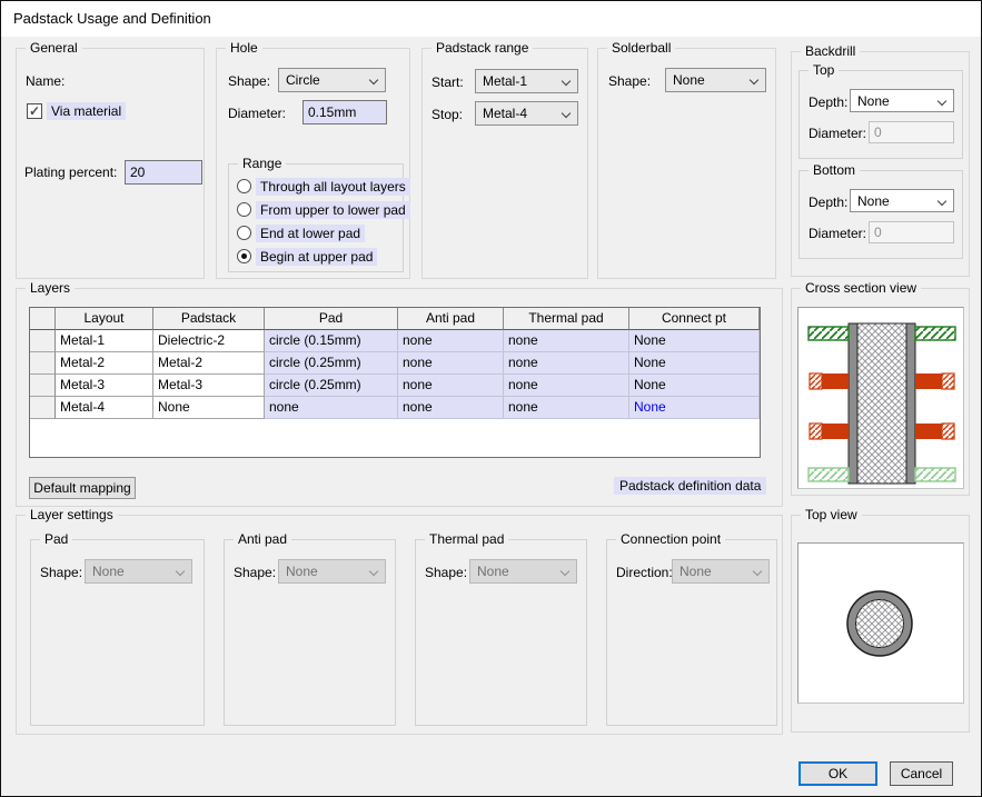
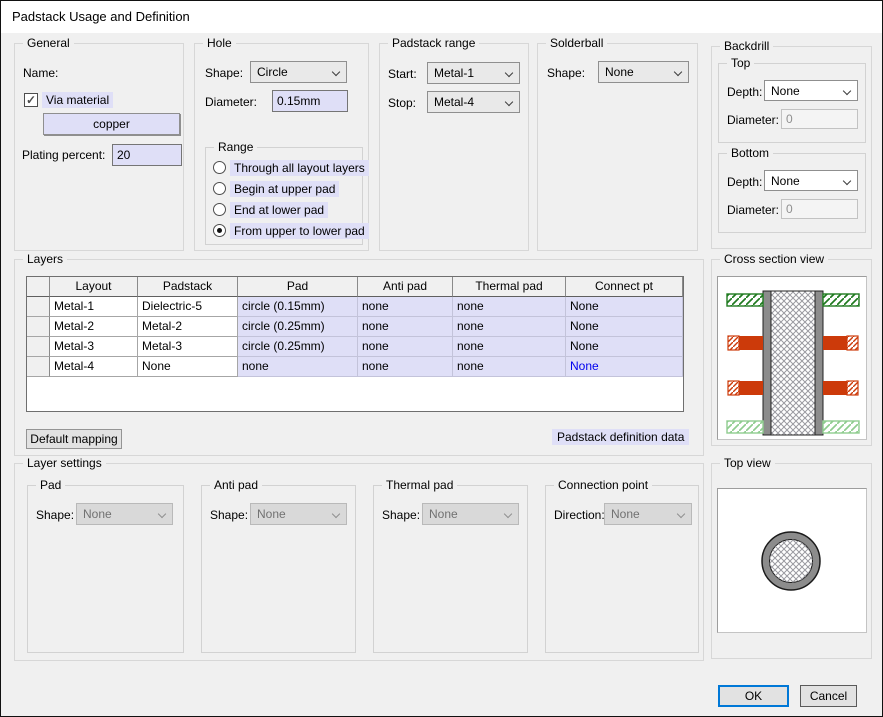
  Padstack Usage and Definition
  General
  Name:
  Via material
+ copper
  Plating percent:
  20
  Hole
  Shape:
  Circle
  Diameter:
  0.15mm
  Range
  Through all layout layers
- From upper to lower pad
+ Begin at upper pad
  End at lower pad
- Begin at upper pad
+ From upper to lower pad
  Padstack range
  Start:
  Metal-1
  Stop:
  Metal-4
  Solderball
  Shape:
  None
  Backdrill
  Top
  Depth:
  None
  Diameter:
  0
  Bottom
  Depth:
  None
  Diameter:
  0
  Layers
  Layout
  Padstack
  Pad
  Anti pad
  Thermal pad
  Connect pt
  Metal-1
- Dielectric-2
+ Dielectric-5
  circle (0.15mm)
  none
  none
  None
  Metal-2
  Metal-2
  circle (0.25mm)
  none
  none
  None
  Metal-3
  Metal-3
  circle (0.25mm)
  none
  none
  None
  Metal-4
  None
  none
  none
  none
  None
  Default mapping
  Padstack definition data
  Cross section view
  Layer settings
  Pad
  Shape:
  None
  Anti pad
  Shape:
  None
  Thermal pad
  Shape:
  None
  Connection point
  Direction
  None
  Top view
  OK
  Cancel
